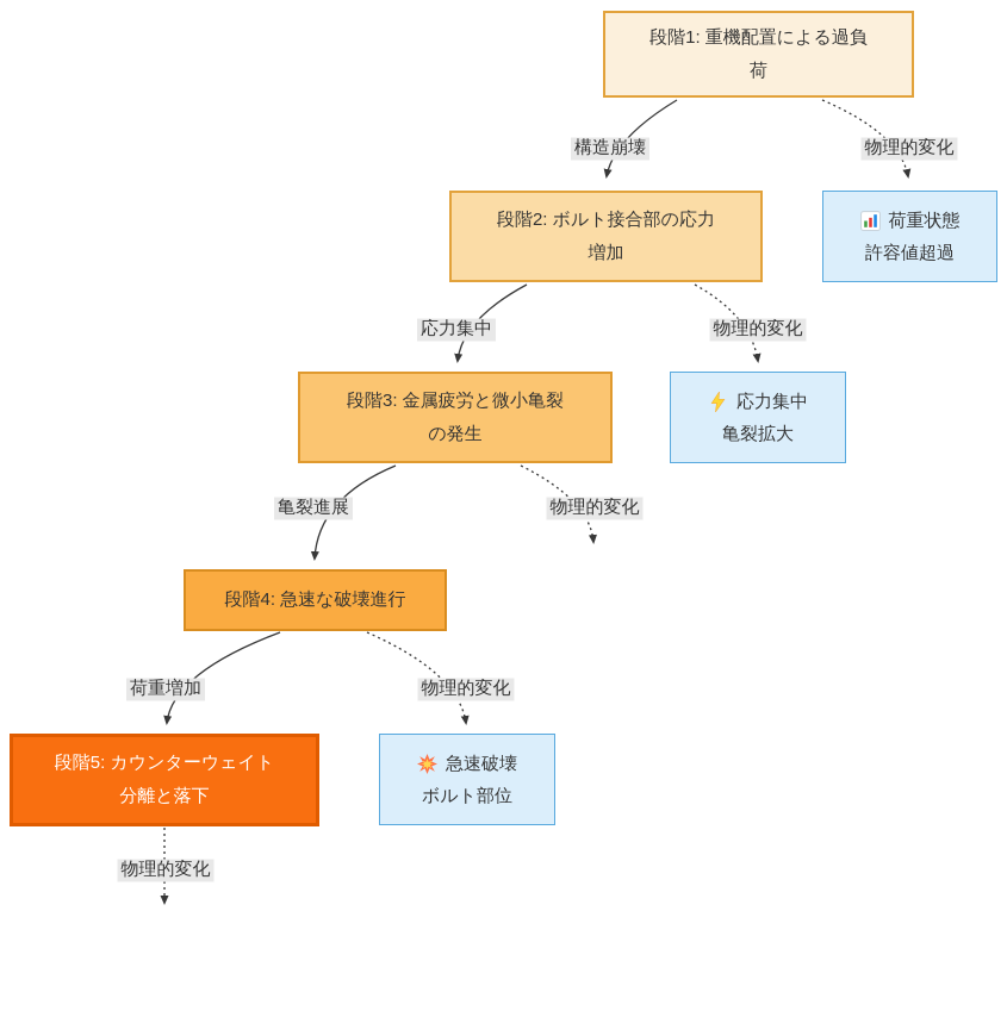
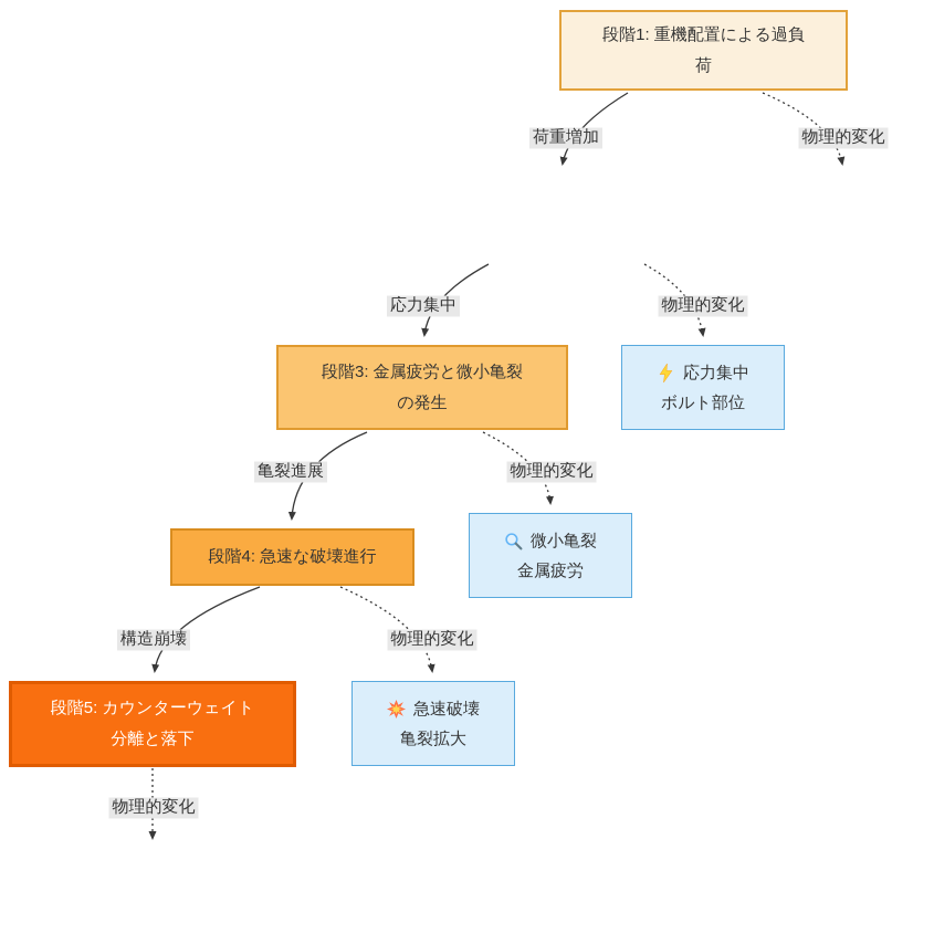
  段階1: 重機配置による過負荷
- 段階2: ボルト接合部の応力増加
  段階3: 金属疲労と微小亀裂の発生
  段階4: 急速な破壊進行
  段階5: カウンターウェイト分離と落下
- 荷重状態
- 許容値超過
  応力集中
- 亀裂拡大
+ ボルト部位
+ 微小亀裂
+ 金属疲労
  急速破壊
- ボルト部位
+ 亀裂拡大
- 構造崩壊
+ 荷重増加
  物理的変化
  応力集中
  物理的変化
  亀裂進展
  物理的変化
- 荷重増加
+ 構造崩壊
  物理的変化
  物理的変化
